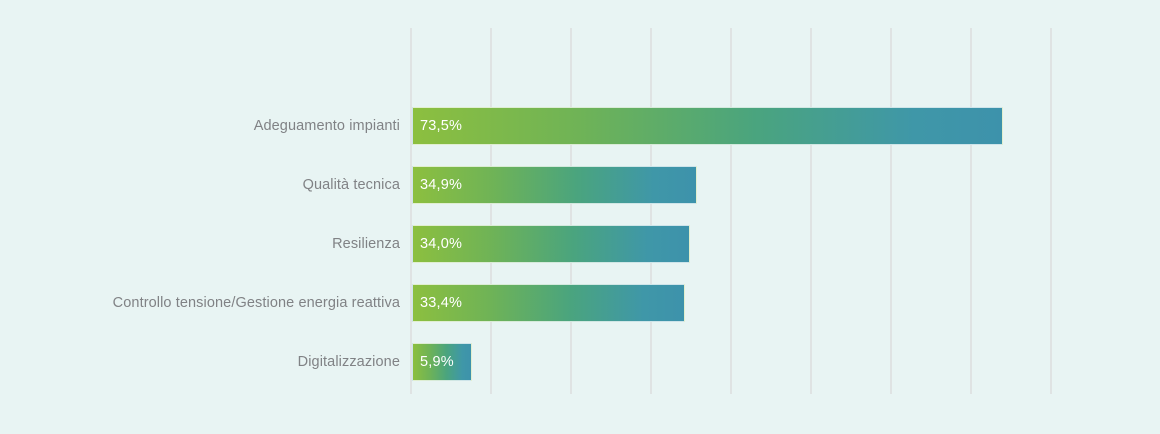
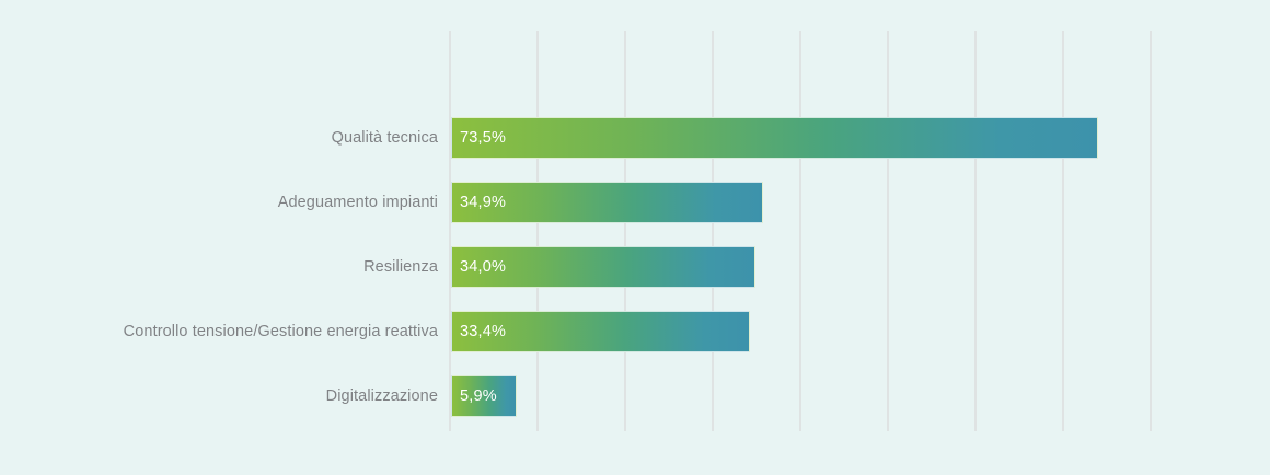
- Adeguamento impianti
+ Qualità tecnica
  73,5%
- Qualità tecnica
+ Adeguamento impianti
  34,9%
  Resilienza
  34,0%
  Controllo tensione/Gestione energia reattiva
  33,4%
  Digitalizzazione
  5,9%
